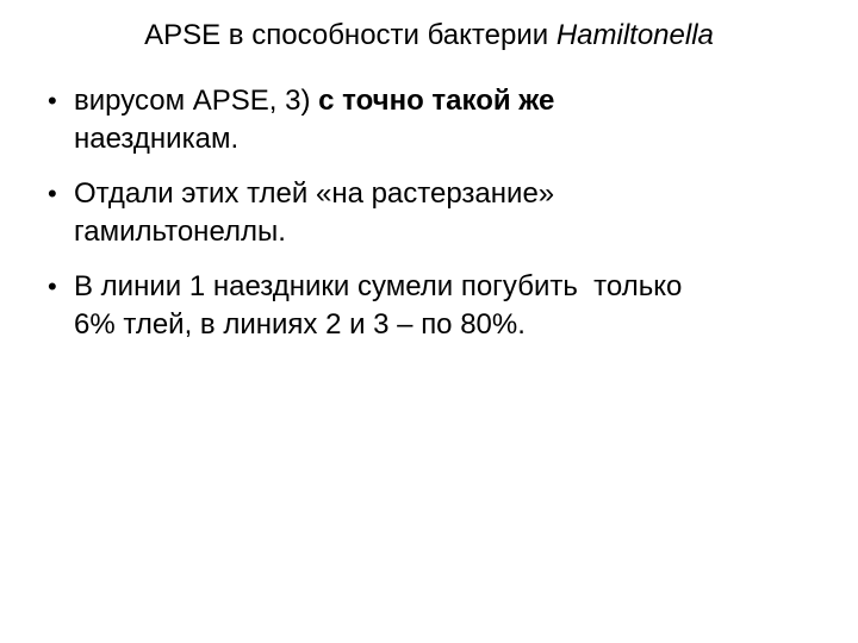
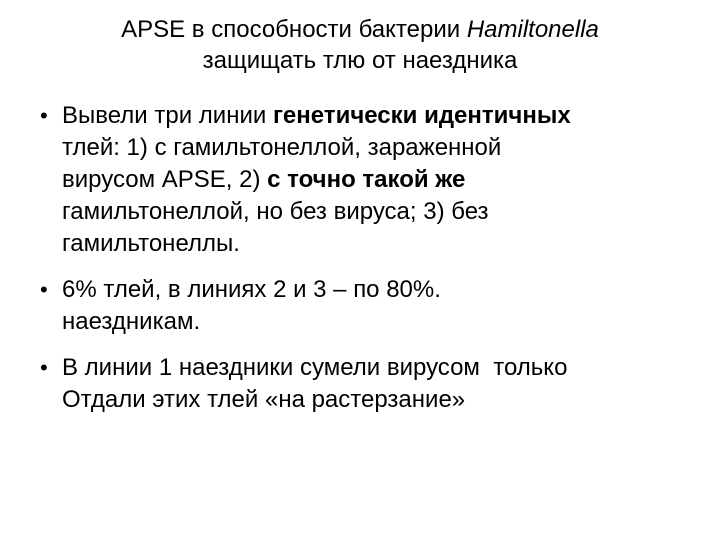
  APSE в способности бактерии Hamiltonella
+ защищать тлю от наездника
  •
+ Вывели три линии генетически идентичных
+ тлей: 1) с гамильтонеллой, зараженной
- вирусом APSE, 3) с точно такой же
+ вирусом APSE, 2) с точно такой же
+ гамильтонеллой, но без вируса; 3) без
- наездникам.
+ гамильтонеллы.
  •
- Отдали этих тлей «на растерзание»
+ 6% тлей, в линиях 2 и 3 – по 80%.
- гамильтонеллы.
+ наездникам.
  •
- В линии 1 наездники сумели погубить только
+ В линии 1 наездники сумели вирусом только
- 6% тлей, в линиях 2 и 3 – по 80%.
+ Отдали этих тлей «на растерзание»
